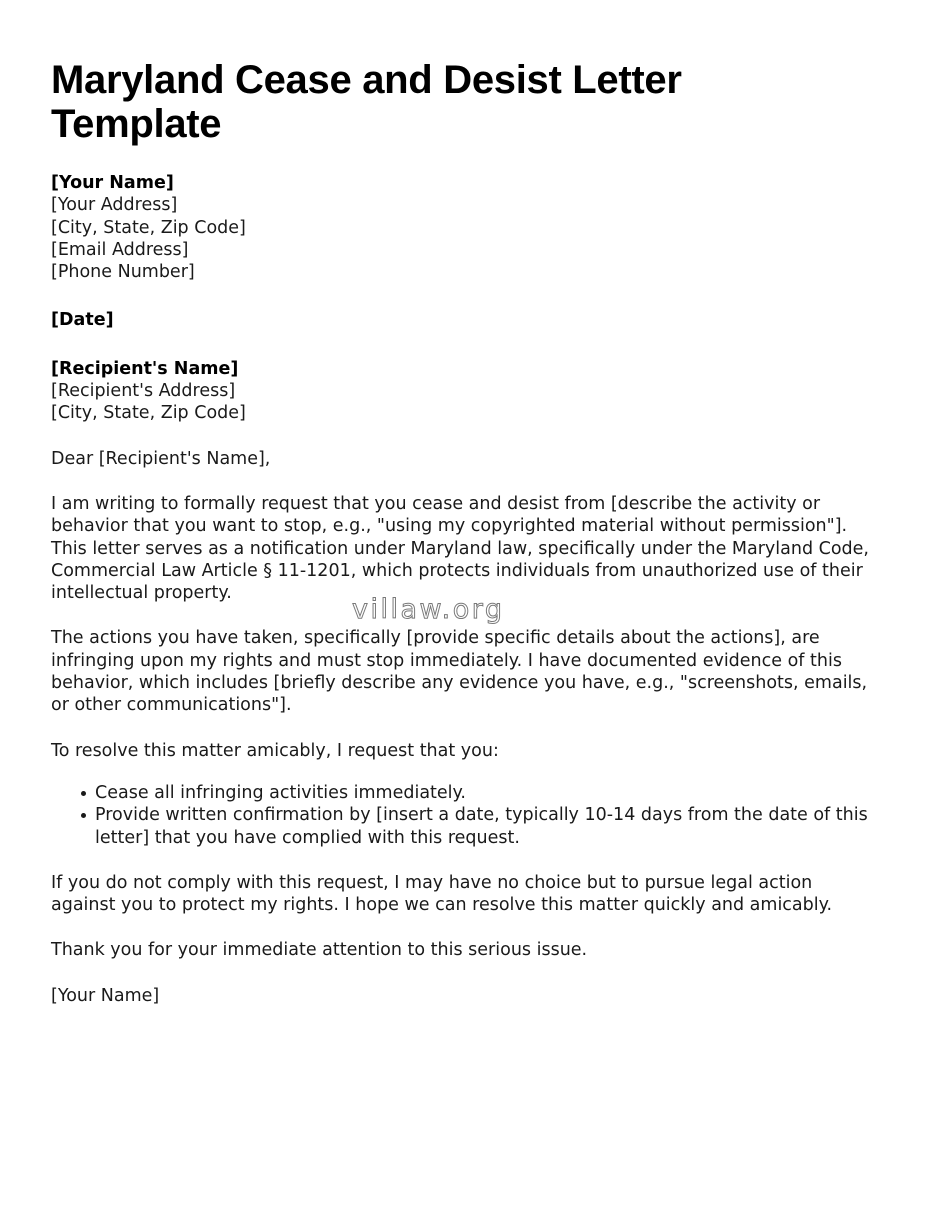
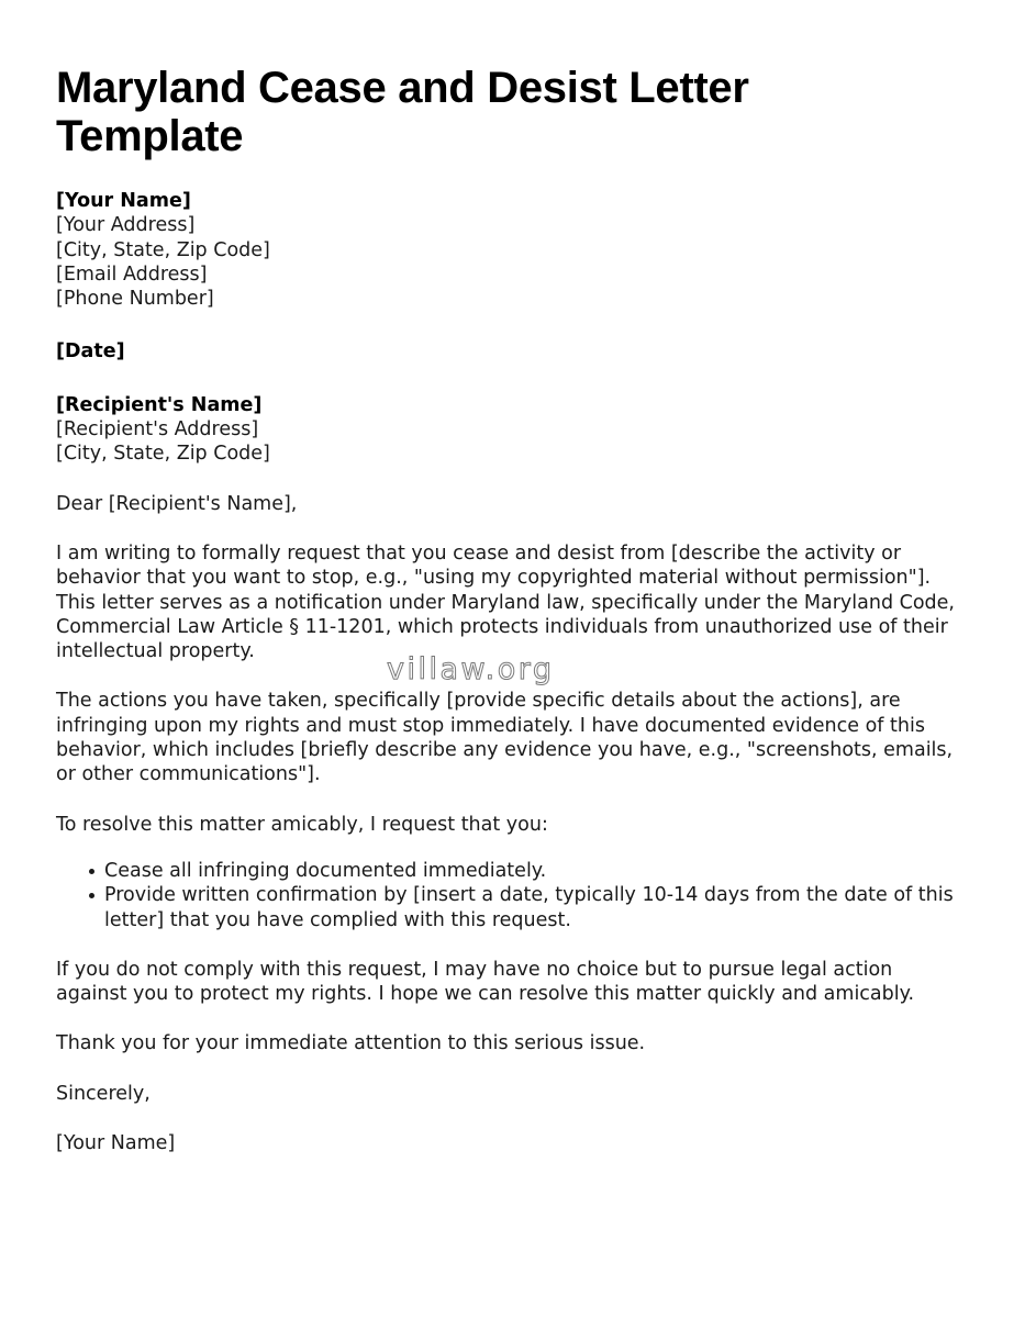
  Maryland Cease and Desist Letter Template
  [Your Name]
  [Your Address]
  [City, State, Zip Code]
  [Email Address]
  [Phone Number]
  [Date]
  [Recipient's Name]
  [Recipient's Address]
  [City, State, Zip Code]
  Dear [Recipient's Name],
  I am writing to formally request that you cease and desist from [describe the activity or behavior that you want to stop, e.g., "using my copyrighted material without permission"]. This letter serves as a notification under Maryland law, specifically under the Maryland Code, Commercial Law Article § 11-1201, which protects individuals from unauthorized use of their intellectual property.
  The actions you have taken, specifically [provide specific details about the actions], are infringing upon my rights and must stop immediately. I have documented evidence of this behavior, which includes [briefly describe any evidence you have, e.g., "screenshots, emails, or other communications"].
  To resolve this matter amicably, I request that you:
- Cease all infringing activities immediately.
+ Cease all infringing documented immediately.
  Provide written confirmation by [insert a date, typically 10-14 days from the date of this letter] that you have complied with this request.
  If you do not comply with this request, I may have no choice but to pursue legal action against you to protect my rights. I hope we can resolve this matter quickly and amicably.
  Thank you for your immediate attention to this serious issue.
+ Sincerely,
  [Your Name]
  villaw.org
